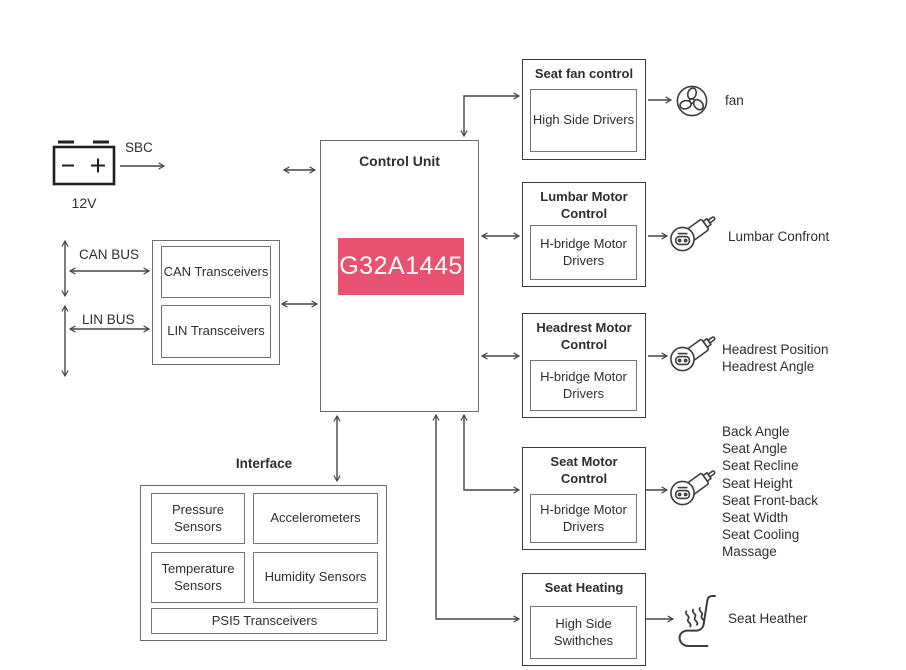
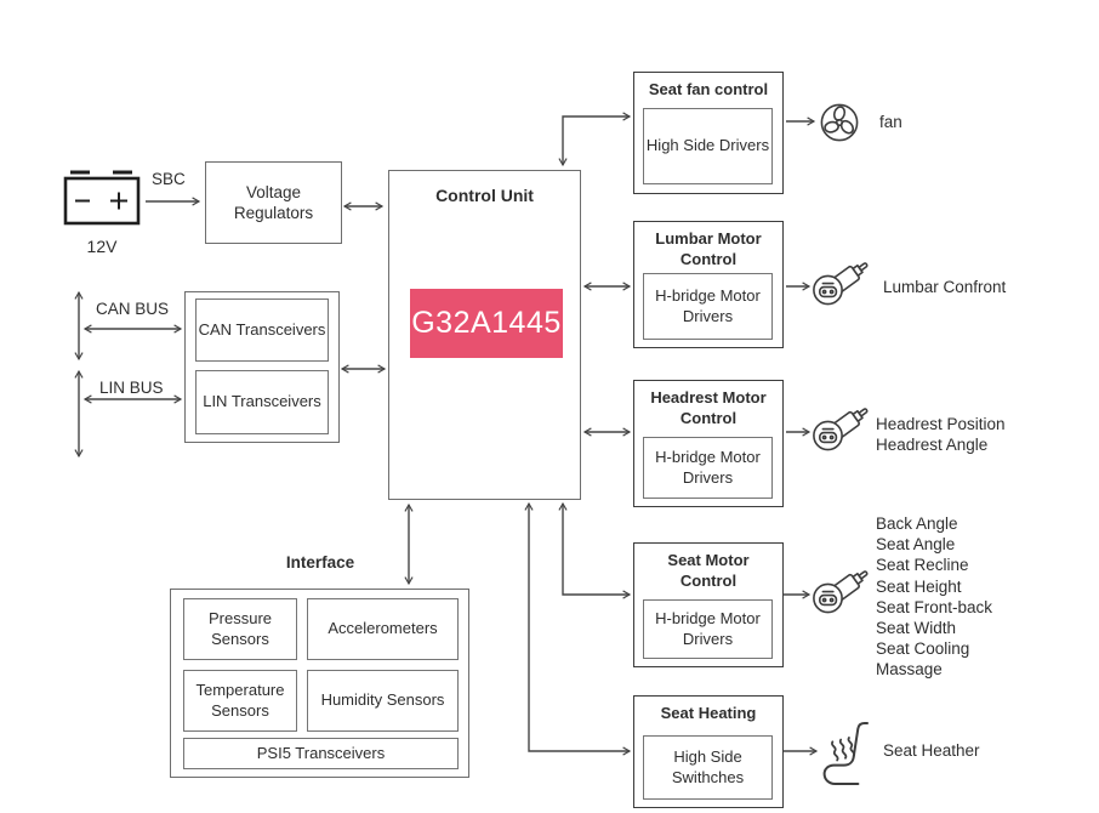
  12V
  SBC
+ Voltage Regulators
  CAN BUS
  LIN BUS
  CAN Transceivers
  LIN Transceivers
  Control Unit
  G32A1445
  Interface
  Pressure Sensors
  Accelerometers
  Temperature Sensors
  Humidity Sensors
  PSI5 Transceivers
  Seat fan control
  High Side Drivers
  Lumbar Motor Control
  H-bridge Motor Drivers
  Headrest Motor Control
  H-bridge Motor Drivers
  Seat Motor Control
  H-bridge Motor Drivers
  Seat Heating
  High Side Swithches
  fan
  Lumbar Confront
  Headrest Position
  Headrest Angle
  Back Angle
  Seat Angle
  Seat Recline
  Seat Height
  Seat Front-back
  Seat Width
  Seat Cooling
  Massage
  Seat Heather
